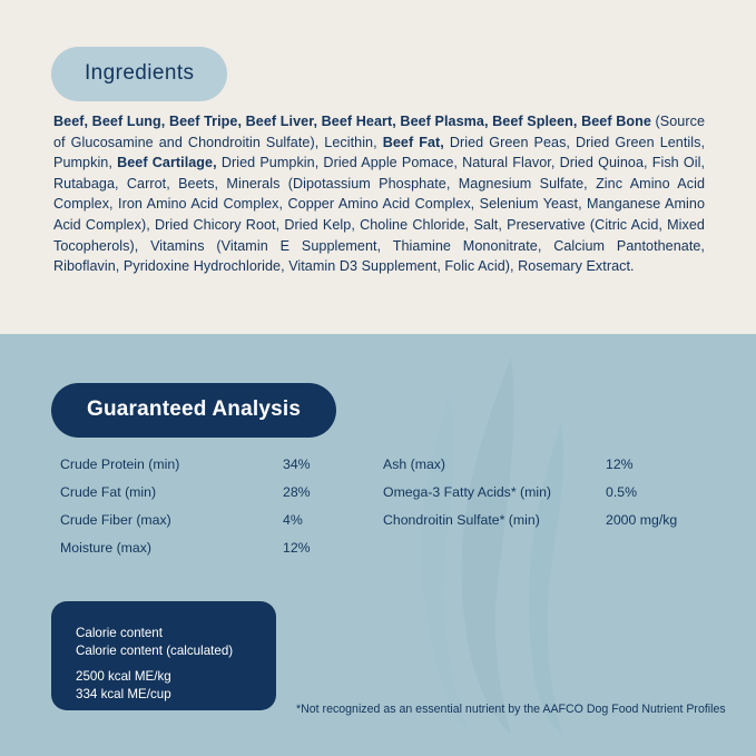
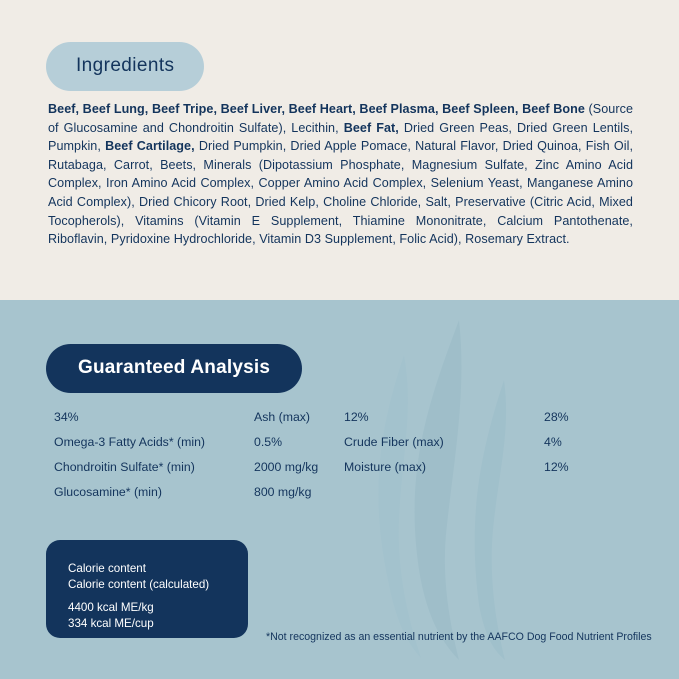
  Ingredients
  Beef, Beef Lung, Beef Tripe, Beef Liver, Beef Heart, Beef Plasma, Beef Spleen, Beef Bone (Source of Glucosamine and Chondroitin Sulfate), Lecithin, Beef Fat, Dried Green Peas, Dried Green Lentils, Pumpkin, Beef Cartilage, Dried Pumpkin, Dried Apple Pomace, Natural Flavor, Dried Quinoa, Fish Oil, Rutabaga, Carrot, Beets, Minerals (Dipotassium Phosphate, Magnesium Sulfate, Zinc Amino Acid Complex, Iron Amino Acid Complex, Copper Amino Acid Complex, Selenium Yeast, Manganese Amino Acid Complex), Dried Chicory Root, Dried Kelp, Choline Chloride, Salt, Preservative (Citric Acid, Mixed Tocopherols), Vitamins (Vitamin E Supplement, Thiamine Mononitrate, Calcium Pantothenate, Riboflavin, Pyridoxine Hydrochloride, Vitamin D3 Supplement, Folic Acid), Rosemary Extract.
  Guaranteed Analysis
- Crude Protein (min)
  34%
  Ash (max)
  12%
- Crude Fat (min)
  28%
  Omega-3 Fatty Acids* (min)
  0.5%
  Crude Fiber (max)
  4%
  Chondroitin Sulfate* (min)
  2000 mg/kg
  Moisture (max)
  12%
+ Glucosamine* (min)
+ 800 mg/kg
  Calorie content
  Calorie content (calculated)
- 2500 kcal ME/kg
+ 4400 kcal ME/kg
  334 kcal ME/cup
  *Not recognized as an essential nutrient by the AAFCO Dog Food Nutrient Profiles
